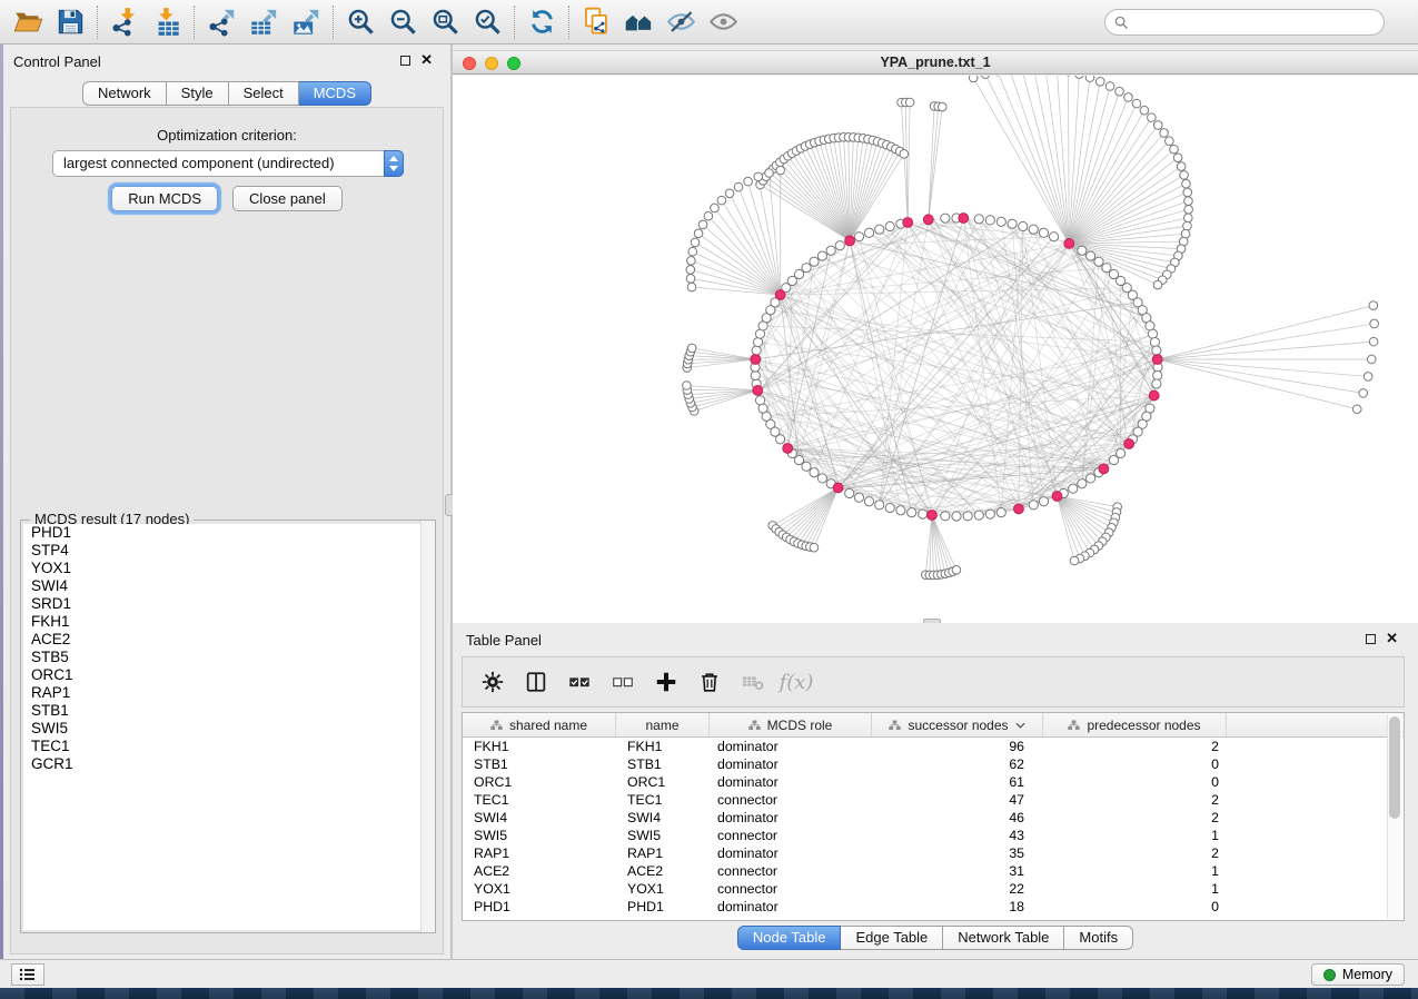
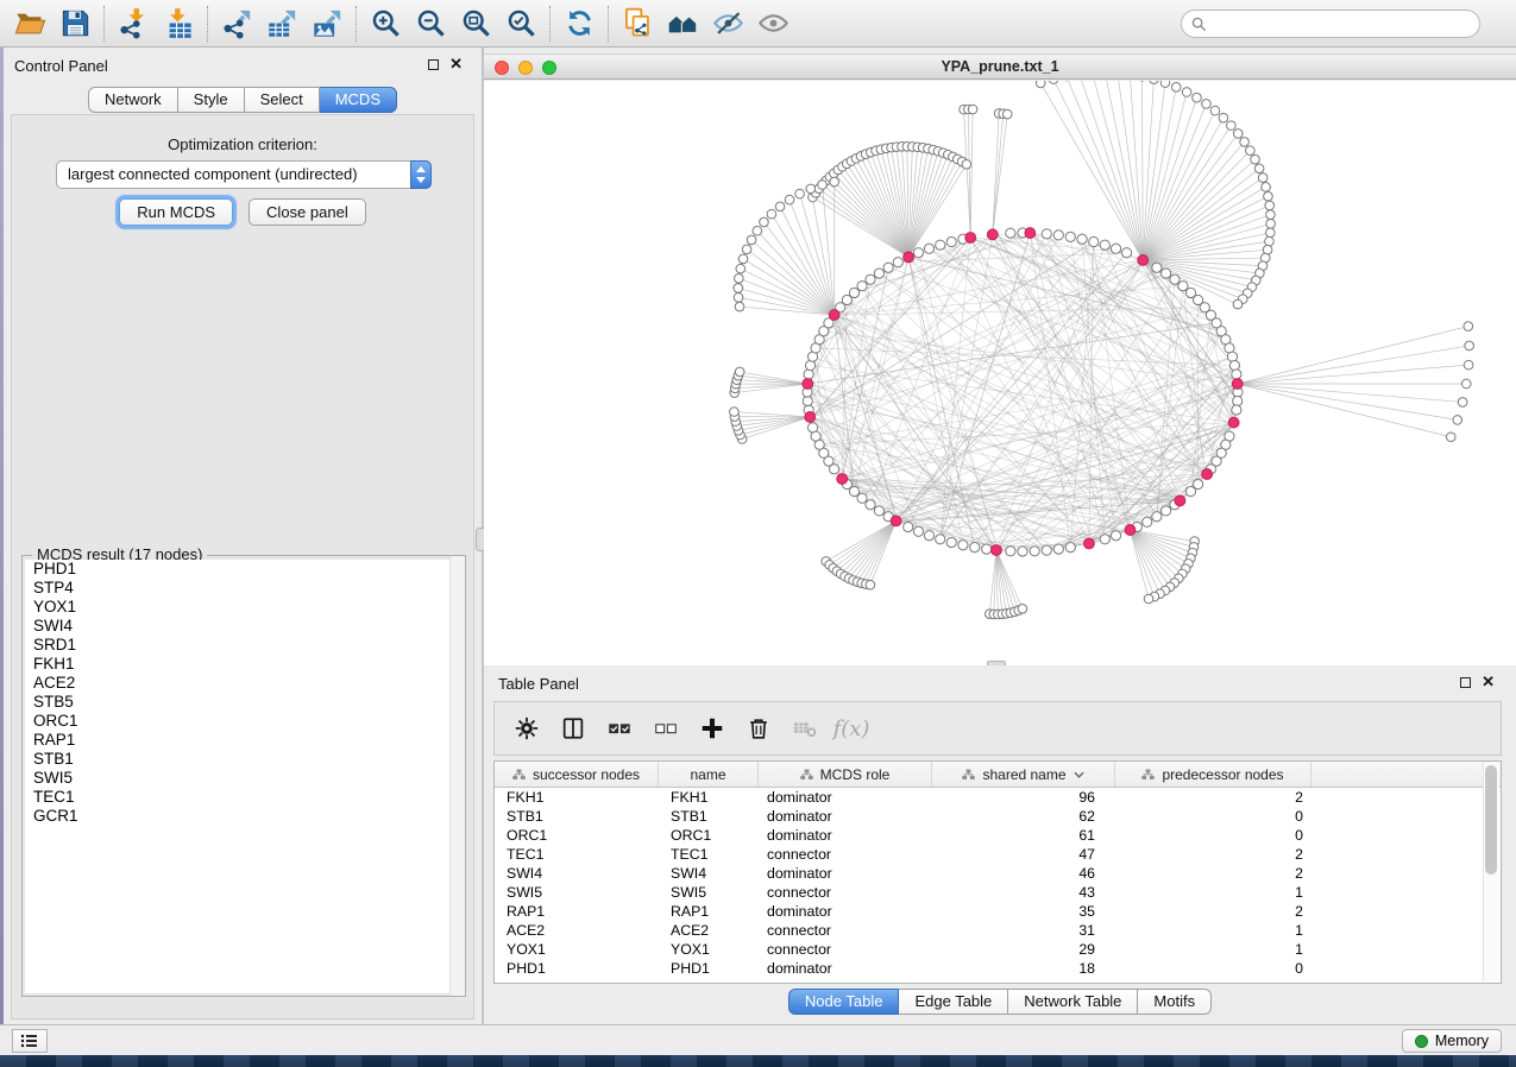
  Control Panel
  ✕
  Network
  Style
  Select
  MCDS
  Optimization criterion:
  largest connected component (undirected)
  Run MCDS
  Close panel
  MCDS result (17 nodes)
  PHD1
  STP4
  YOX1
  SWI4
  SRD1
  FKH1
  ACE2
  STB5
  ORC1
  RAP1
  STB1
  SWI5
  TEC1
  GCR1
  YPA_prune.txt_1
  Table Panel
  ✕
  f(x)
- shared name
+ successor nodes
  name
  MCDS role
- successor nodes
+ shared name
  predecessor nodes
  FKH1
  FKH1
  dominator
  96
  2
  STB1
  STB1
  dominator
  62
  0
  ORC1
  ORC1
  dominator
  61
  0
  TEC1
  TEC1
  connector
  47
  2
  SWI4
  SWI4
  dominator
  46
  2
  SWI5
  SWI5
  connector
  43
  1
  RAP1
  RAP1
  dominator
  35
  2
  ACE2
  ACE2
  connector
  31
  1
  YOX1
  YOX1
  connector
- 22
+ 29
  1
  PHD1
  PHD1
  dominator
  18
  0
  Node Table
  Edge Table
  Network Table
  Motifs
  Memory
